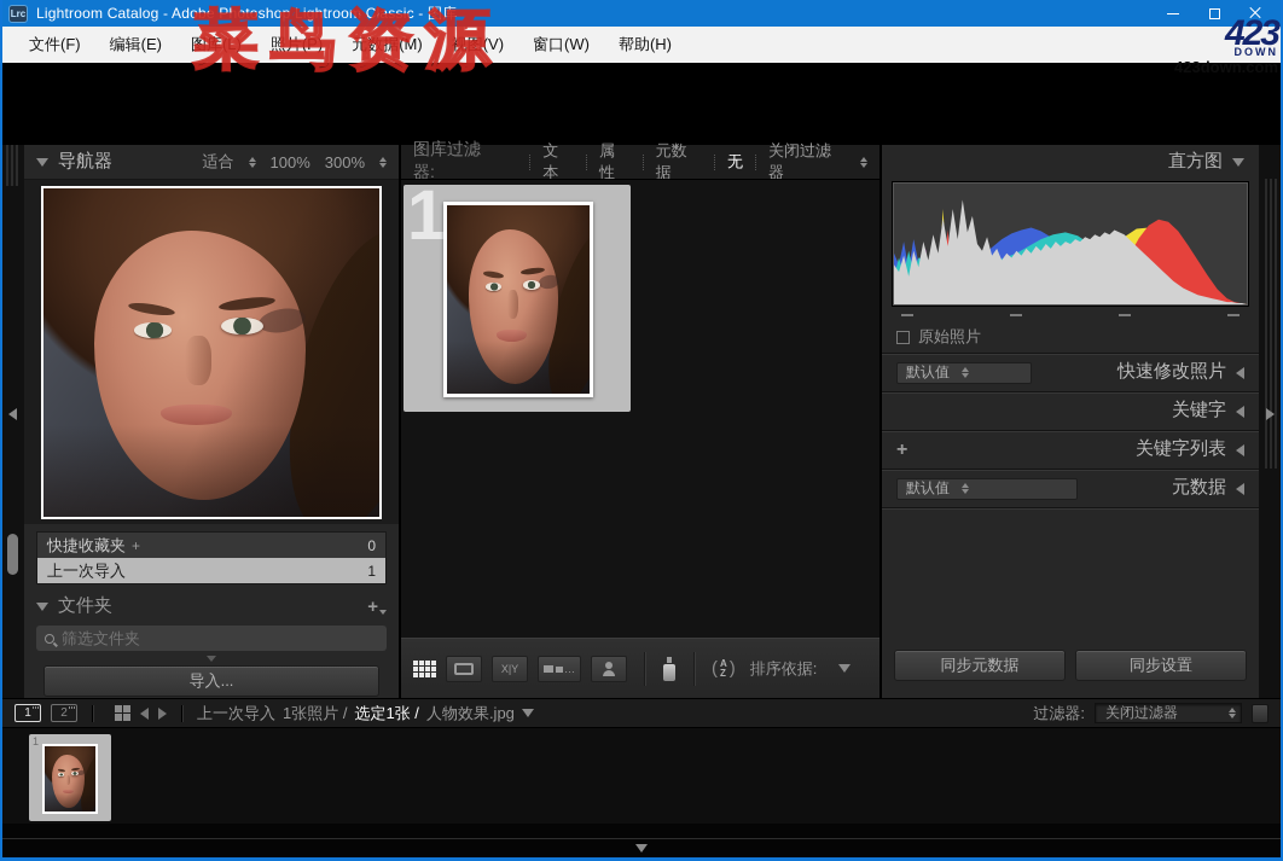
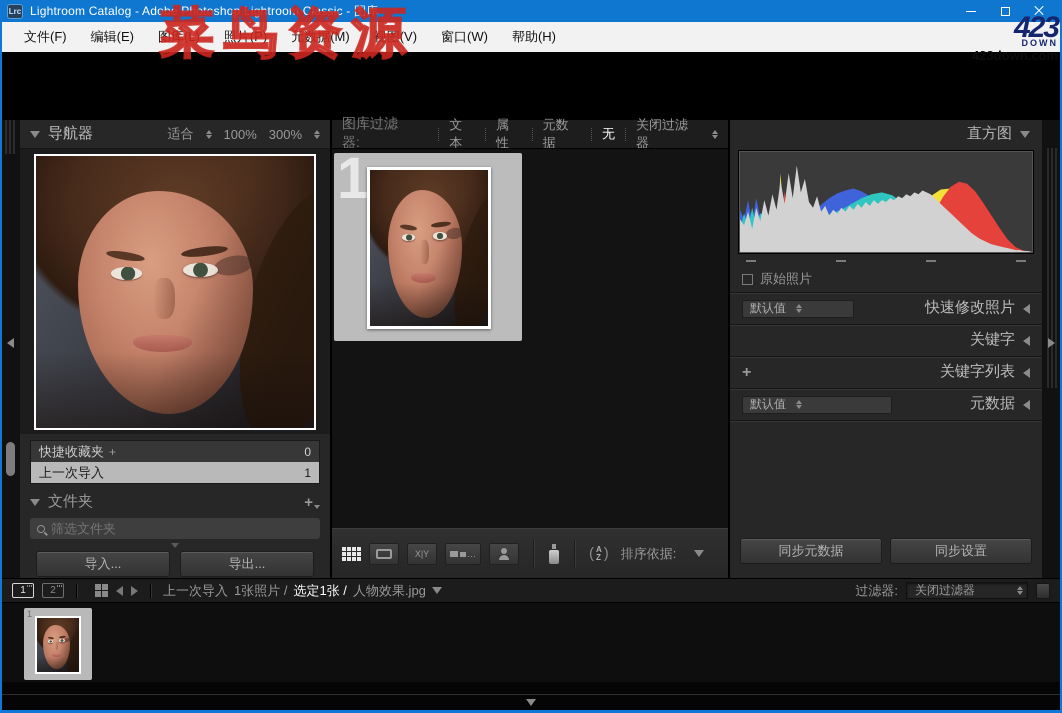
  Lrc
  Lightroom Catalog - Adobe Photoshop Lightroom Classic - 图库
  文件(F)
  编辑(E)
  图库(L)
  照片(P)
  元数据(M)
  视图(V)
  窗口(W)
  帮助(H)
  菜鸟资源
  423
  DOWN
  423down.com
  导航器
  适合
  100%
  300%
  快捷收藏夹
  +
  0
  上一次导入
  1
  文件夹
  +
  筛选文件夹
  导入...
+ 导出...
  图库过滤器:
  文本
  属性
  元数据
  无
  关闭过滤器
  1
  X|Y
  …
  (
  A
  Z
  )
  排序依据:
  直方图
  原始照片
  默认值
  快速修改照片
  关键字
  +
  关键字列表
  默认值
  元数据
  同步元数据
  同步设置
  1
  2
  上一次导入
  1张照片 /
  选定1张 /
  人物效果.jpg
  过滤器:
  关闭过滤器
  1
